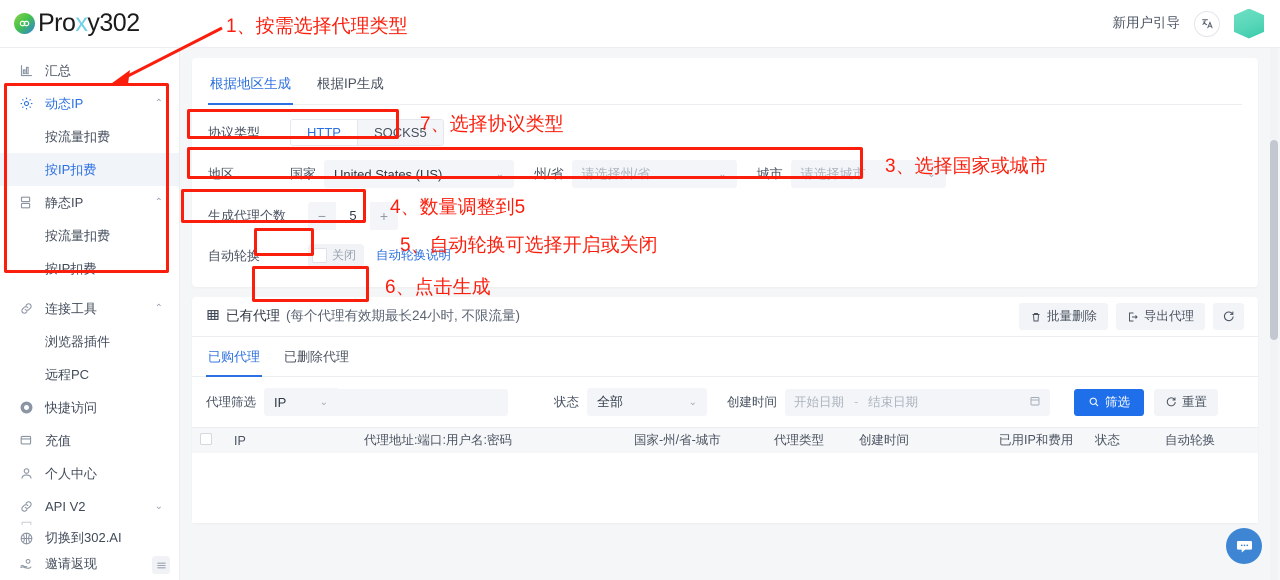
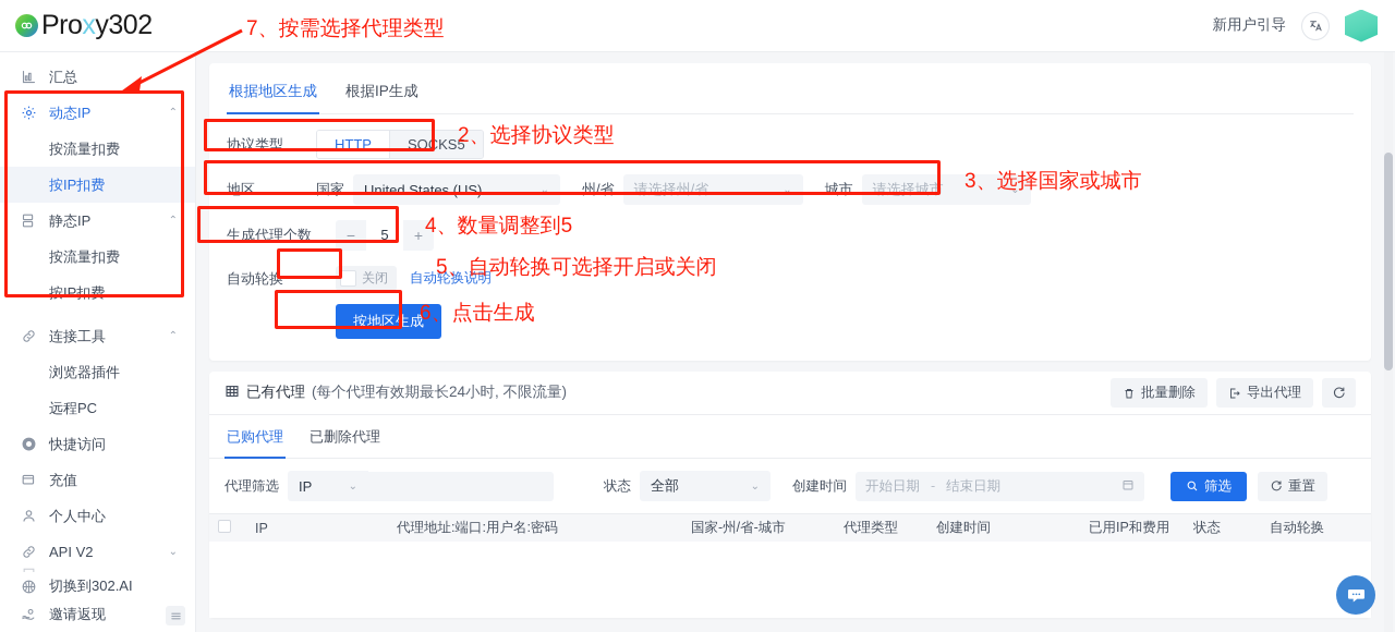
  Proxy302
  新用户引导
  汇总
  动态IP
  ⌃
  按流量扣费
  按IP扣费
  静态IP
  ⌃
  按流量扣费
  按IP扣费
  连接工具
  ⌃
  浏览器插件
  远程PC
  快捷访问
  充值
  个人中心
  API V2
  ⌄
  切换到302.AI
  邀请返现
  根据地区生成
  根据IP生成
  协议类型
  HTTP
  SOCKS5
  地区
  国家
  United States (US)
  ⌄
  州/省
  请选择州/省
  ⌄
  城市
  请选择城市
  ⌄
  生成代理个数
  −
  5
  +
  自动轮换
  关闭
  自动轮换说明
+ 按地区生成
  已有代理
  (每个代理有效期最长24小时, 不限流量)
  批量删除
  导出代理
  已购代理
  已删除代理
  代理筛选
  IP
  ⌄
  状态
  全部
  ⌄
  创建时间
  开始日期
  -
  结束日期
  筛选
  重置
  IP
  代理地址:端口:用户名:密码
  国家-州/省-城市
  代理类型
  创建时间
  已用IP和费用
  状态
  自动轮换
- 1、按需选择代理类型
+ 7、按需选择代理类型
- 7、选择协议类型
+ 2、选择协议类型
  3、选择国家或城市
  4、数量调整到5
  5、自动轮换可选择开启或关闭
  6、点击生成
